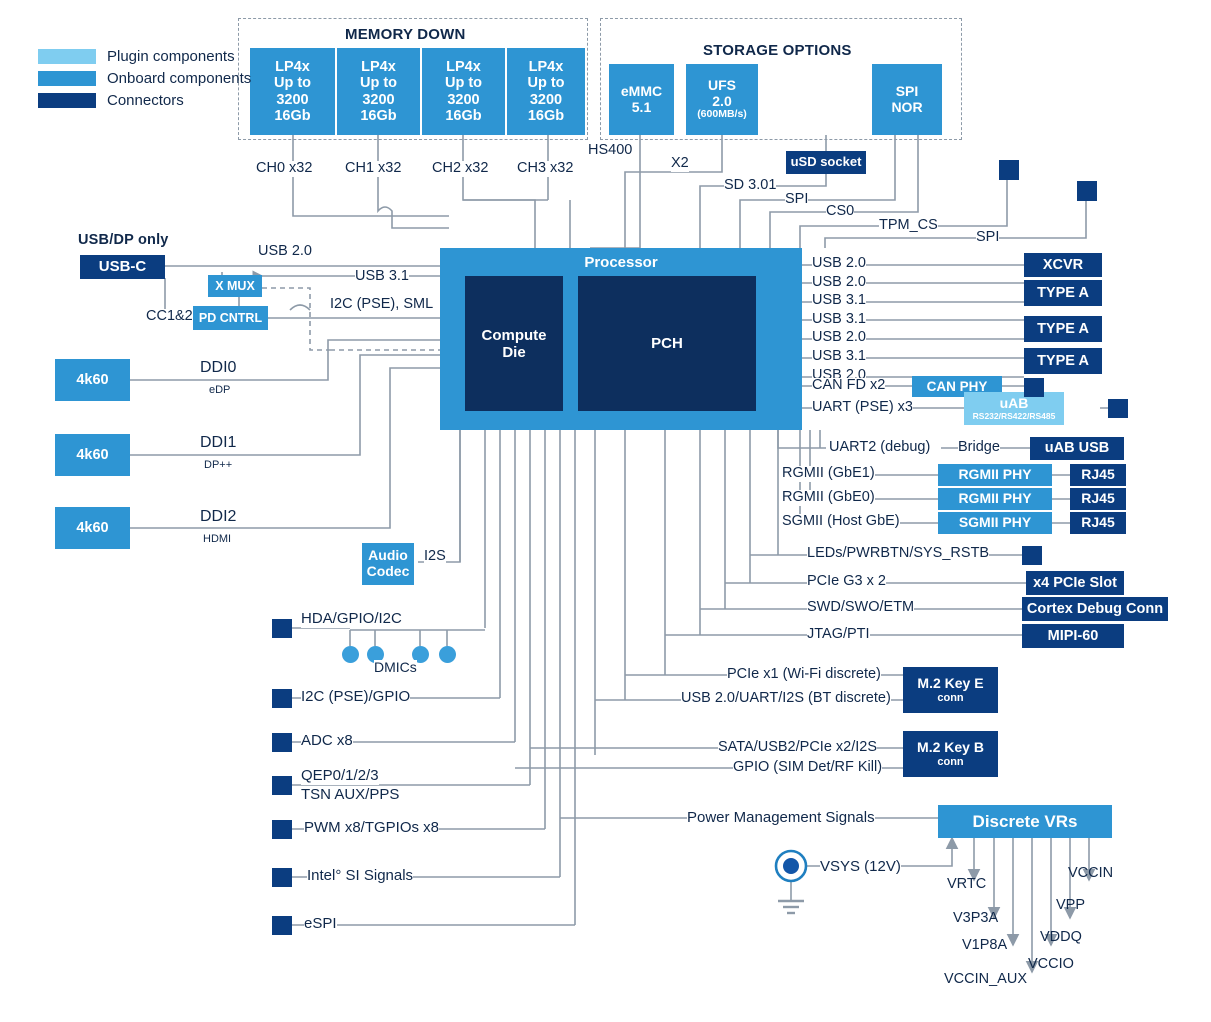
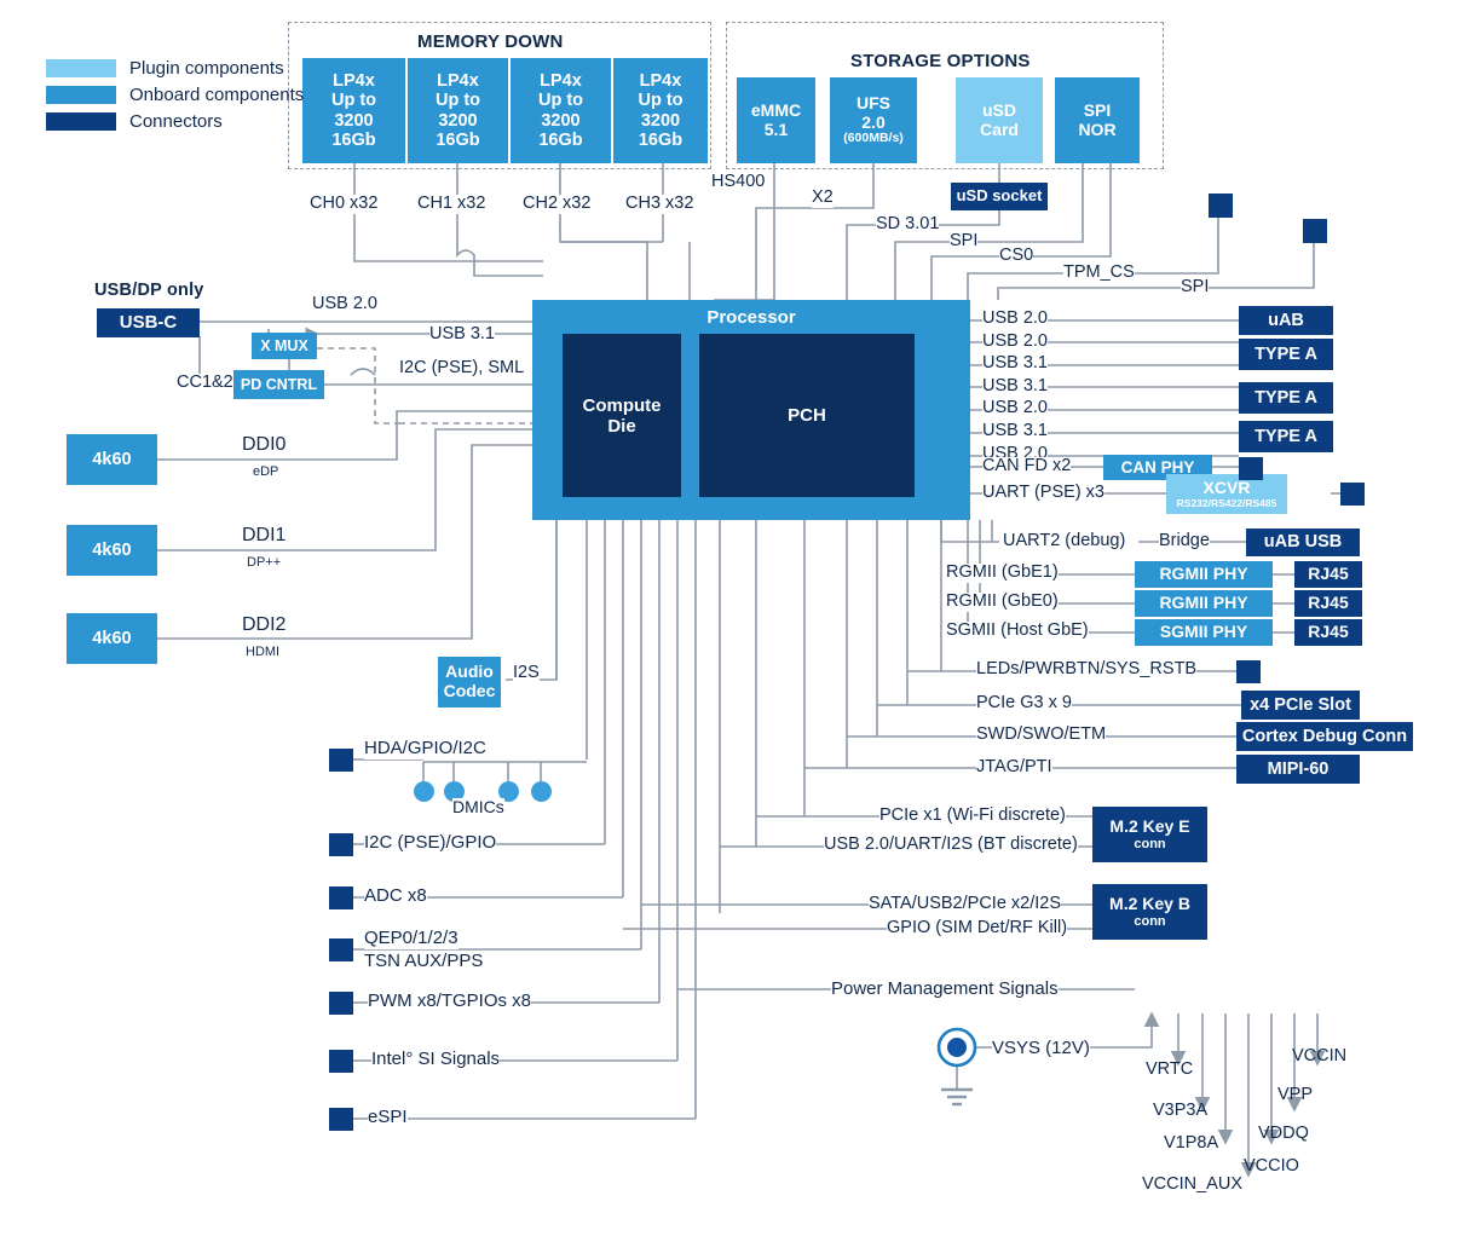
  Plugin components
  Onboard components
  Connectors
  MEMORY DOWN
  LP4x
  Up to
  3200
  16Gb
  LP4x
  Up to
  3200
  16Gb
  LP4x
  Up to
  3200
  16Gb
  LP4x
  Up to
  3200
  16Gb
  CH0 x32
  CH1 x32
  CH2 x32
  CH3 x32
  STORAGE OPTIONS
  eMMC
  5.1
  UFS
  2.0
  (600MB/s)
+ uSD
+ Card
  SPI
  NOR
  uSD socket
  HS400
  X2
  SD 3.01
  SPI
  CS0
  TPM_CS
  SPI
  Processor
  Compute
  Die
  PCH
  USB/DP only
  USB-C
  X MUX
  PD CNTRL
  CC1&2
  USB 2.0
  USB 3.1
  I2C (PSE), SML
  4k60
  DDI0
  eDP
  4k60
  DDI1
  DP++
  4k60
  DDI2
  HDMI
  Audio
  Codec
  I2S
  DMICs
  HDA/GPIO/I2C
  I2C (PSE)/GPIO
  ADC x8
  QEP0/1/2/3
  TSN AUX/PPS
  PWM x8/TGPIOs x8
  Intel° SI Signals
  eSPI
  USB 2.0
  USB 2.0
  USB 3.1
  USB 3.1
  USB 2.0
  USB 3.1
  USB 2.0
  CAN FD x2
  UART (PSE) x3
- XCVR
+ uAB
  TYPE A
  TYPE A
  TYPE A
  CAN PHY
- uAB
+ XCVR
  RS232/RS422/RS485
  UART2 (debug)
  Bridge
  uAB USB
  RGMII (GbE1)
  RGMII PHY
  RJ45
  RGMII (GbE0)
  RGMII PHY
  RJ45
  SGMII (Host GbE)
  SGMII PHY
  RJ45
  LEDs/PWRBTN/SYS_RSTB
- PCIe G3 x 2
+ PCIe G3 x 9
  x4 PCIe Slot
  SWD/SWO/ETM
  Cortex Debug Conn
  JTAG/PTI
  MIPI-60
  PCIe x1 (Wi-Fi discrete)
  USB 2.0/UART/I2S (BT discrete)
  M.2 Key E
  conn
  SATA/USB2/PCIe x2/I2S
  GPIO (SIM Det/RF Kill)
  M.2 Key B
  conn
  Power Management Signals
- Discrete VRs
  VSYS (12V)
  VRTC
  V3P3A
  V1P8A
  VCCIN_AUX
  VCCIO
  VDDQ
  VPP
  VCCIN
